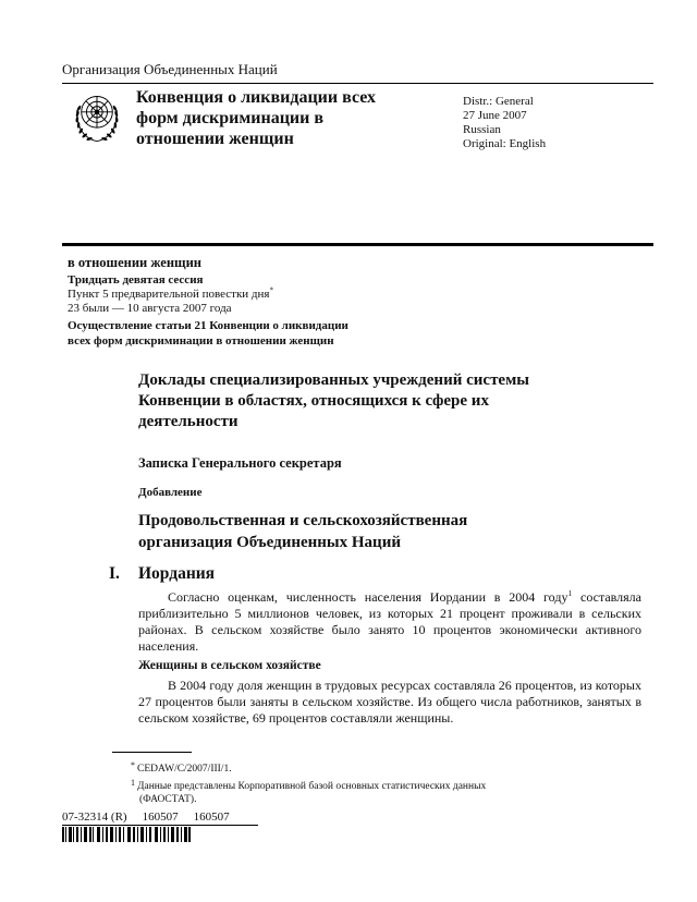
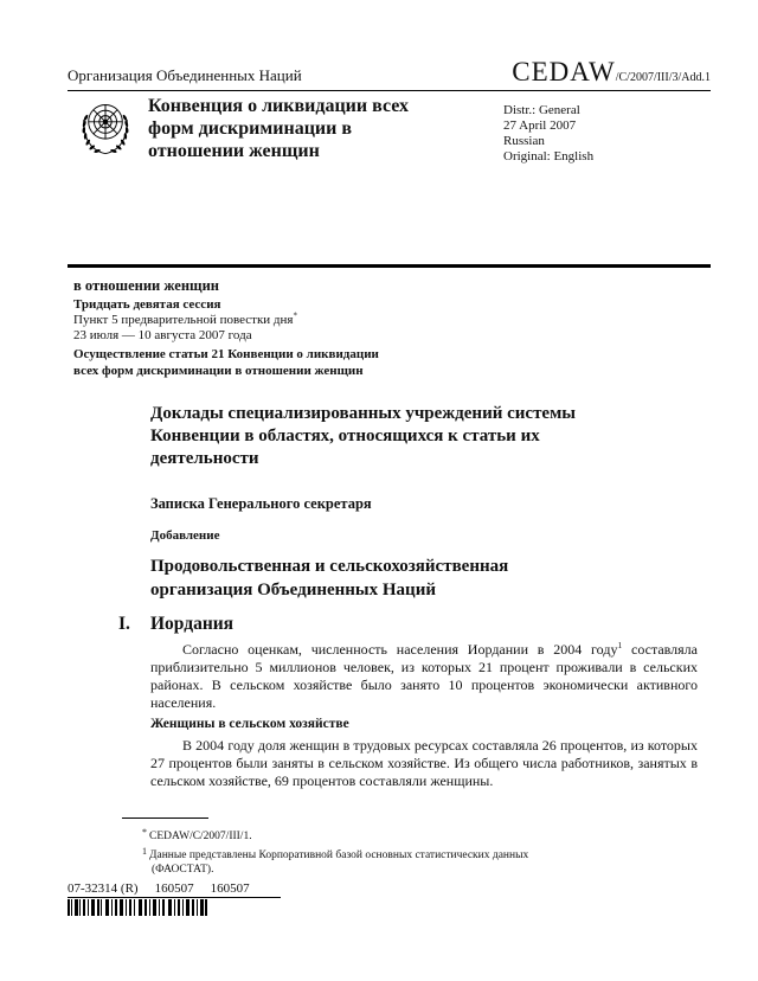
  Организация Объединенных Наций
+ CEDAW/C/2007/III/3/Add.1
  Конвенция о ликвидации всех
  форм дискриминации в
  отношении женщин
  Distr.: General
- 27 June 2007
+ 27 April 2007
  Russian
  Original: English
  в отношении женщин
  Тридцать девятая сессия
  Пункт 5 предварительной повестки дня*
- 23 были — 10 августа 2007 года
+ 23 июля — 10 августа 2007 года
  Осуществление статьи 21 Конвенции о ликвидации
  всех форм дискриминации в отношении женщин
  Доклады специализированных учреждений системы
- Конвенции в областях, относящихся к сфере их
+ Конвенции в областях, относящихся к статьи их
  деятельности
  Записка Генерального секретаря
  Добавление
  Продовольственная и сельскохозяйственная
  организация Объединенных Наций
  I. Иордания
  Согласно оценкам, численность населения Иордании в 2004 году1 составляла приблизительно 5 миллионов человек, из которых 21 процент проживали в сельских районах. В сельском хозяйстве было занято 10 процентов экономически активного населения.
  Женщины в сельском хозяйстве
  В 2004 году доля женщин в трудовых ресурсах составляла 26 процентов, из которых 27 процентов были заняты в сельском хозяйстве. Из общего числа работников, занятых в сельском хозяйстве, 69 процентов составляли женщины.
  * CEDAW/C/2007/III/1.
  1 Данные представлены Корпоративной базой основных статистических данных (ФАОСТАТ).
  07-32314 (R) 160507 160507
